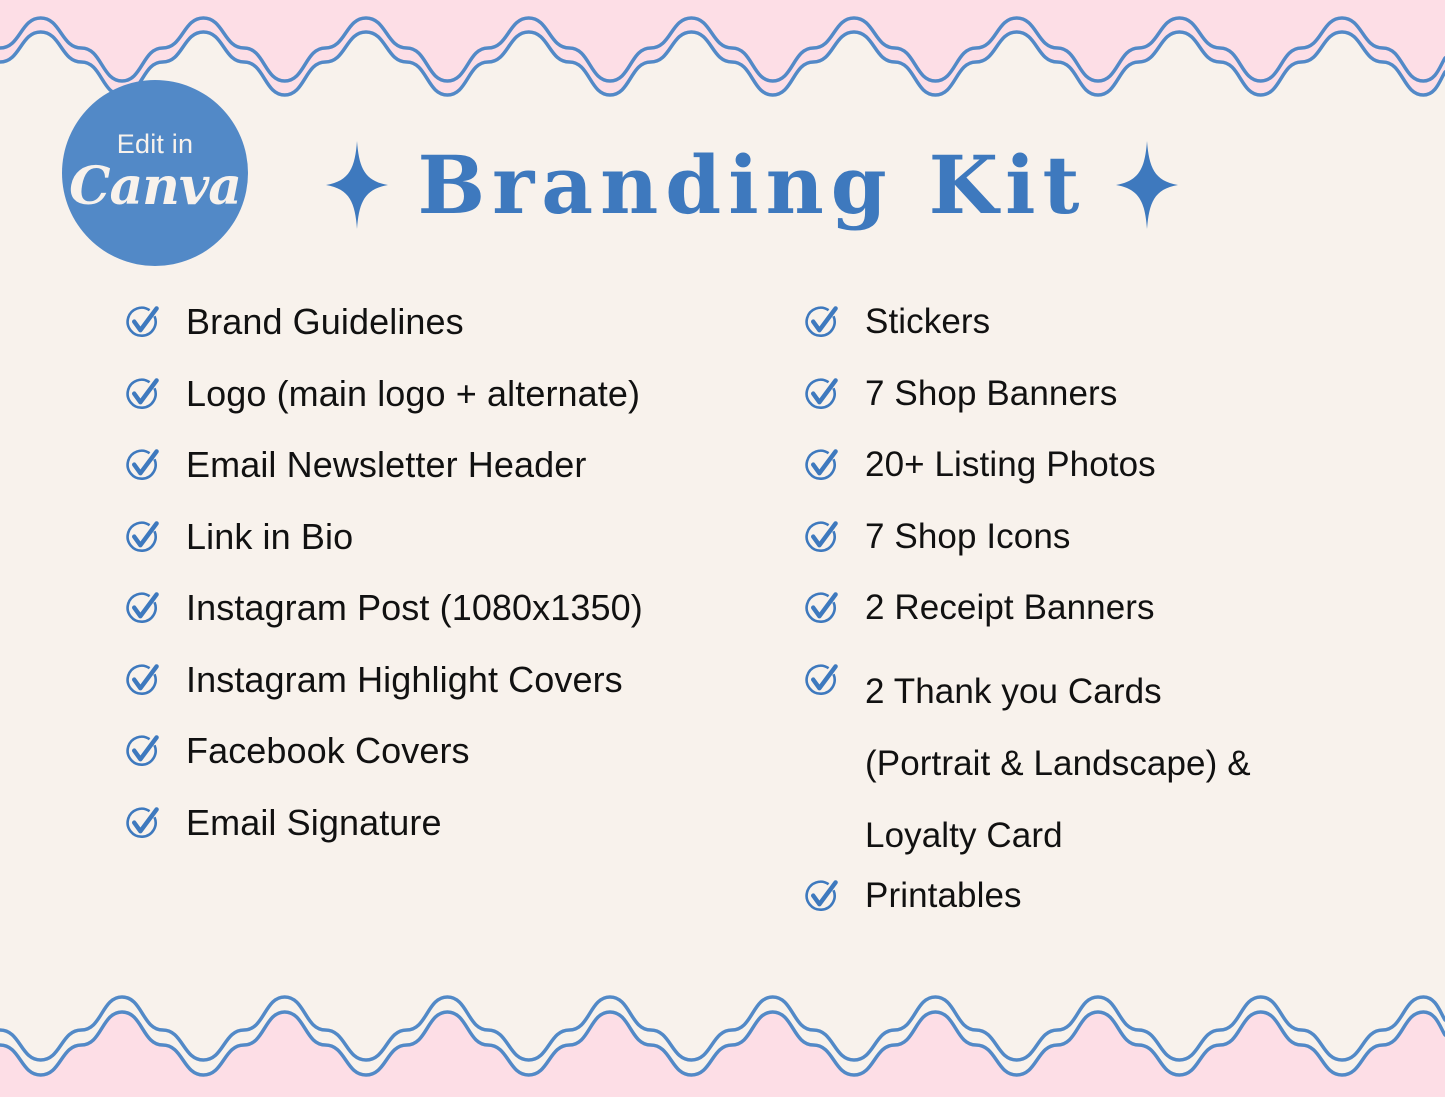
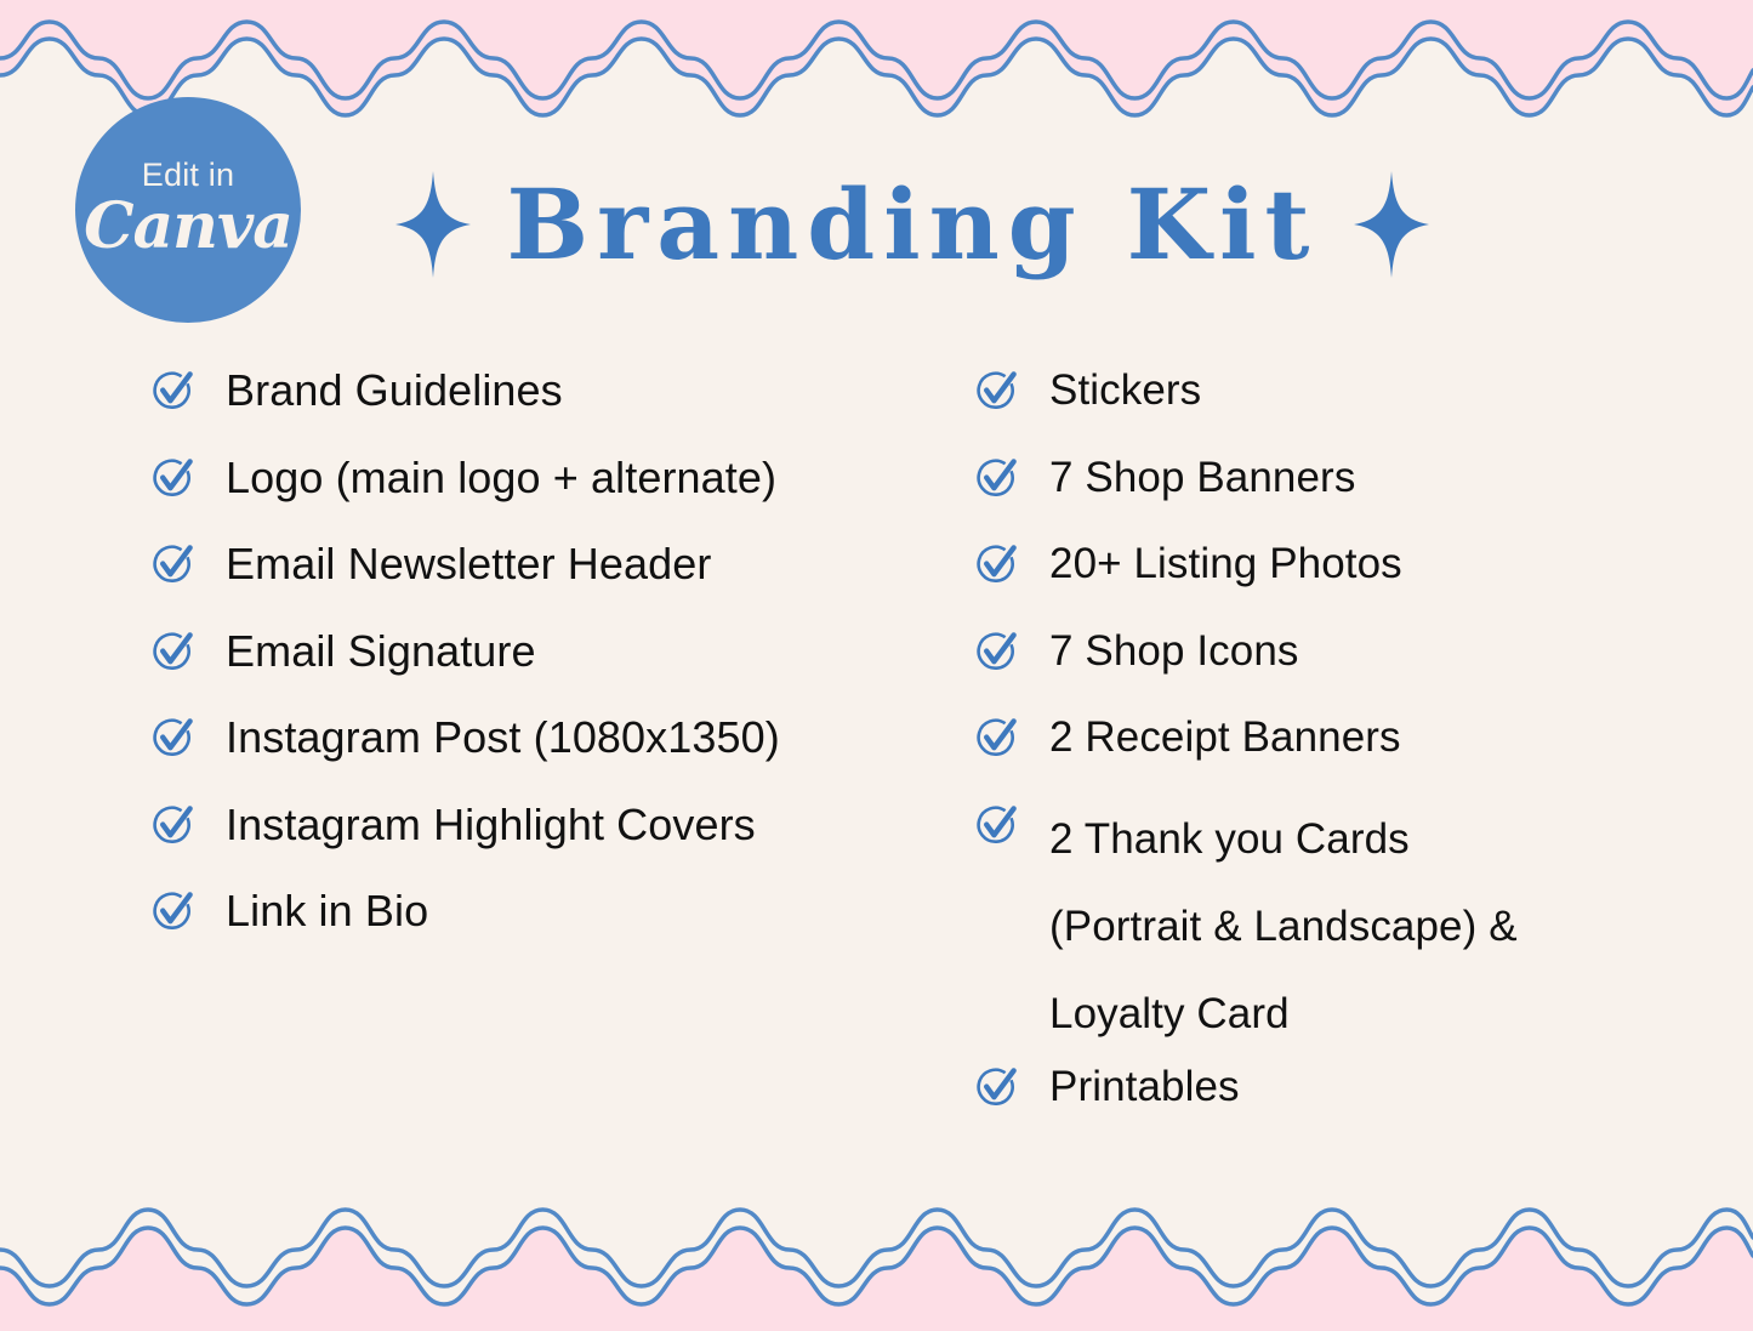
  Edit in
  Canva
  Branding Kit
  Brand Guidelines
  Logo (main logo + alternate)
  Email Newsletter Header
- Link in Bio
+ Email Signature
  Instagram Post (1080x1350)
  Instagram Highlight Covers
- Facebook Covers
- Email Signature
+ Link in Bio
  Stickers
  7 Shop Banners
  20+ Listing Photos
  7 Shop Icons
  2 Receipt Banners
  2 Thank you Cards
  (Portrait & Landscape) &
  Loyalty Card
  Printables
